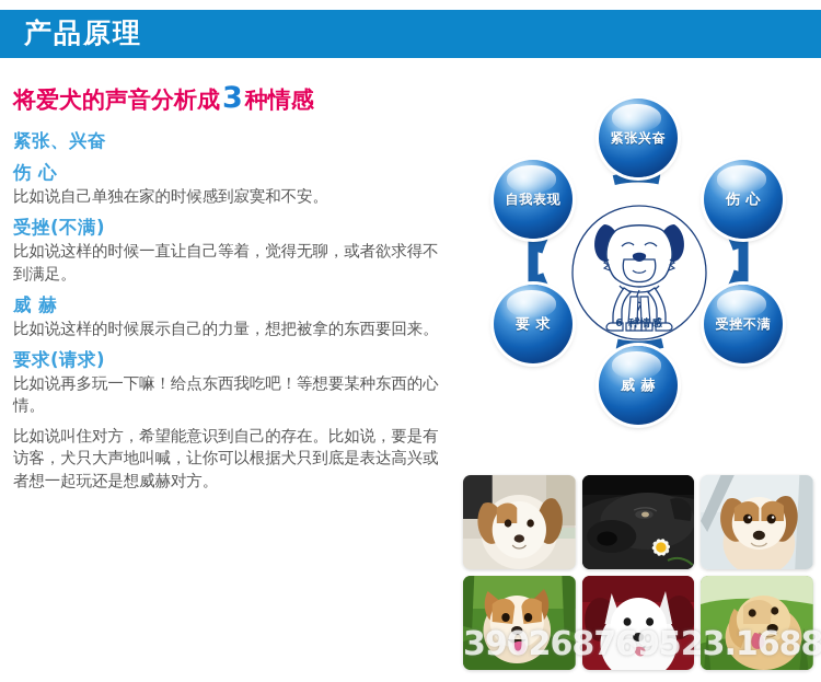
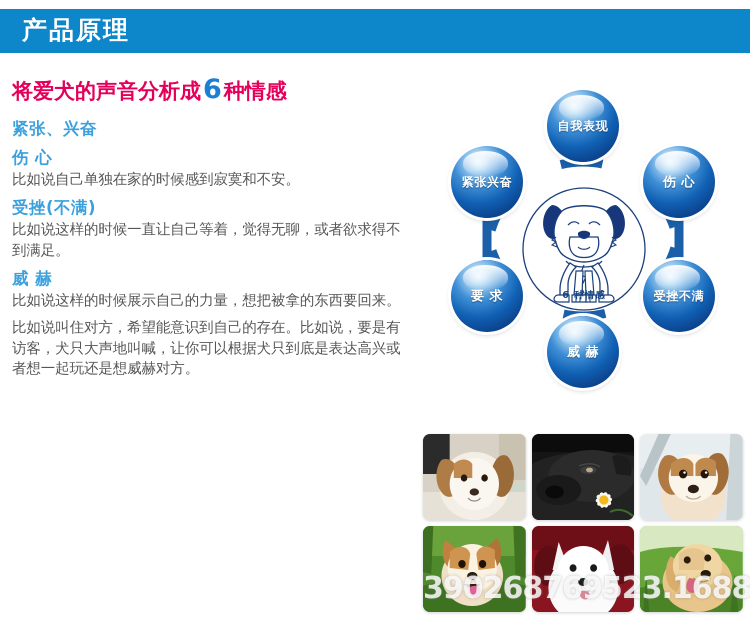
  产品原理
- 将爱犬的声音分析成3种情感
+ 将爱犬的声音分析成6种情感
  紧张、兴奋
  伤 心
  比如说自己单独在家的时候感到寂寞和不安。
  受挫(不满)
  比如说这样的时候一直让自己等着，觉得无聊，或者欲求得不到满足。
  威 赫
  比如说这样的时候展示自己的力量，想把被拿的东西要回来。
- 要求(请求)
- 比如说再多玩一下嘛！给点东西我吃吧！等想要某种东西的心情。
  比如说叫住对方，希望能意识到自己的存在。比如说，要是有访客，犬只大声地叫喊，让你可以根据犬只到底是表达高兴或者想一起玩还是想威赫对方。
  6 种情感
- 紧张兴奋
+ 自我表现
  伤 心
  受挫不满
  威 赫
  要 求
- 自我表现
+ 紧张兴奋
  390268769523.1688
